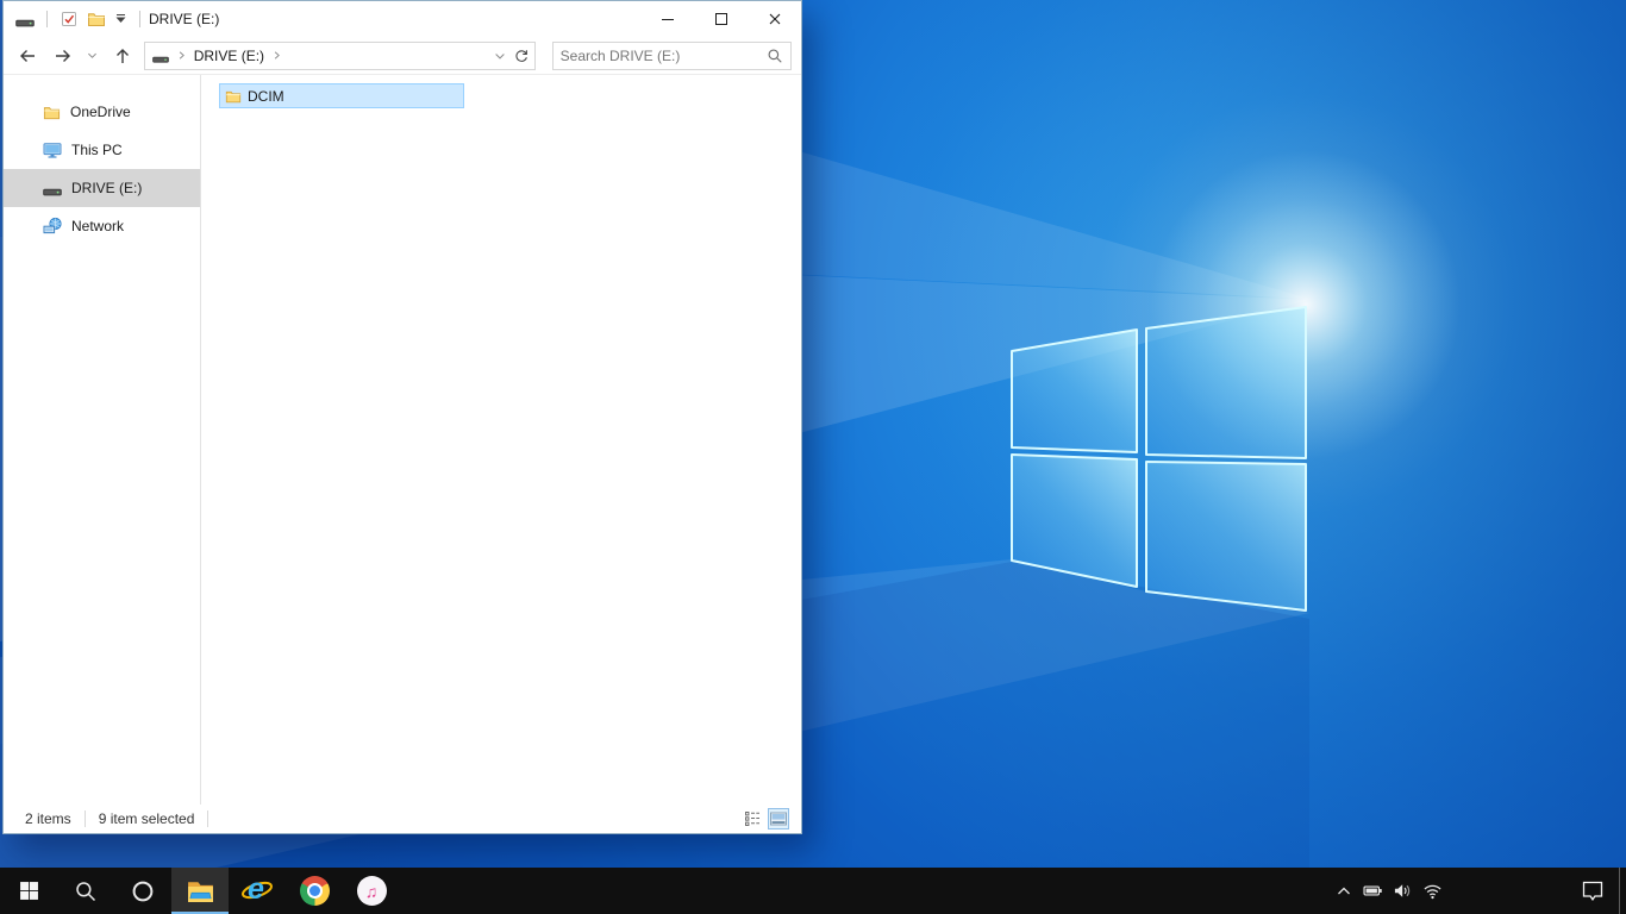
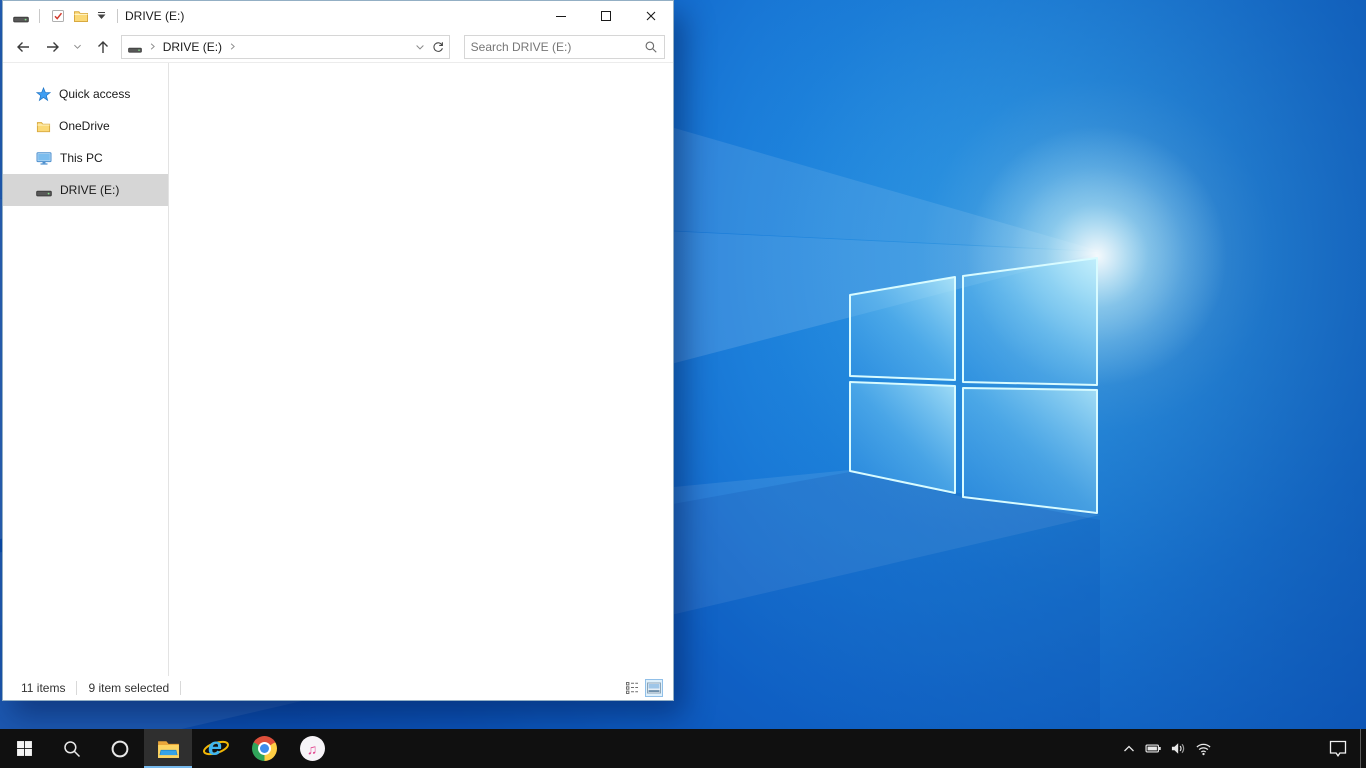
  DRIVE (E:)
  DRIVE (E:)
  Search DRIVE (E:)
+ Quick access
  OneDrive
  This PC
  DRIVE (E:)
- Network
- DCIM
- 2 items
+ 11 items
  9 item selected
  e
  ♫
